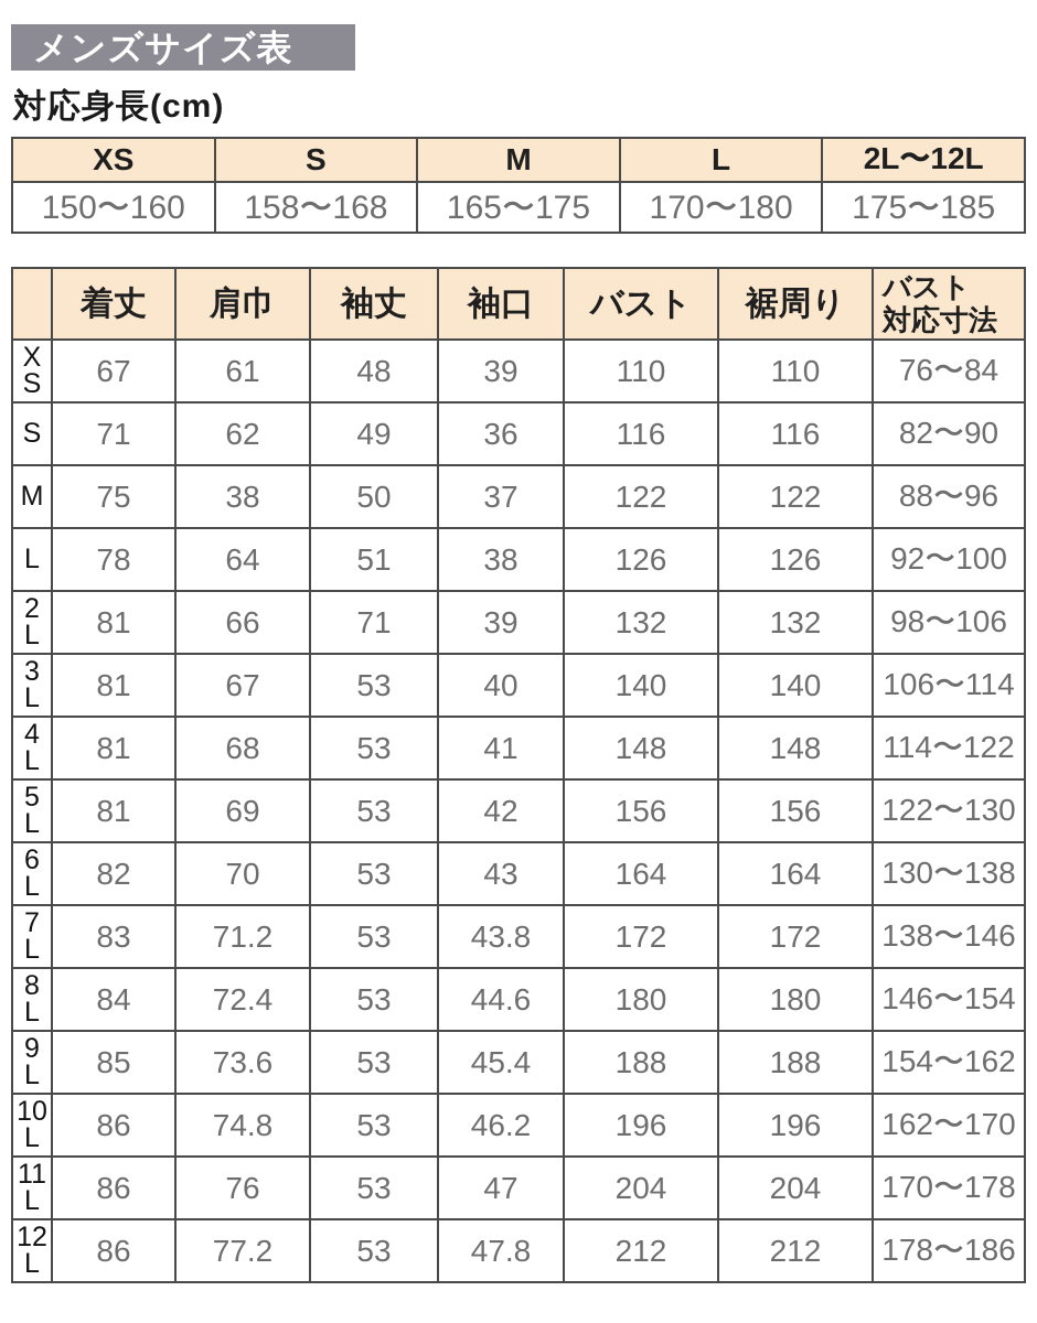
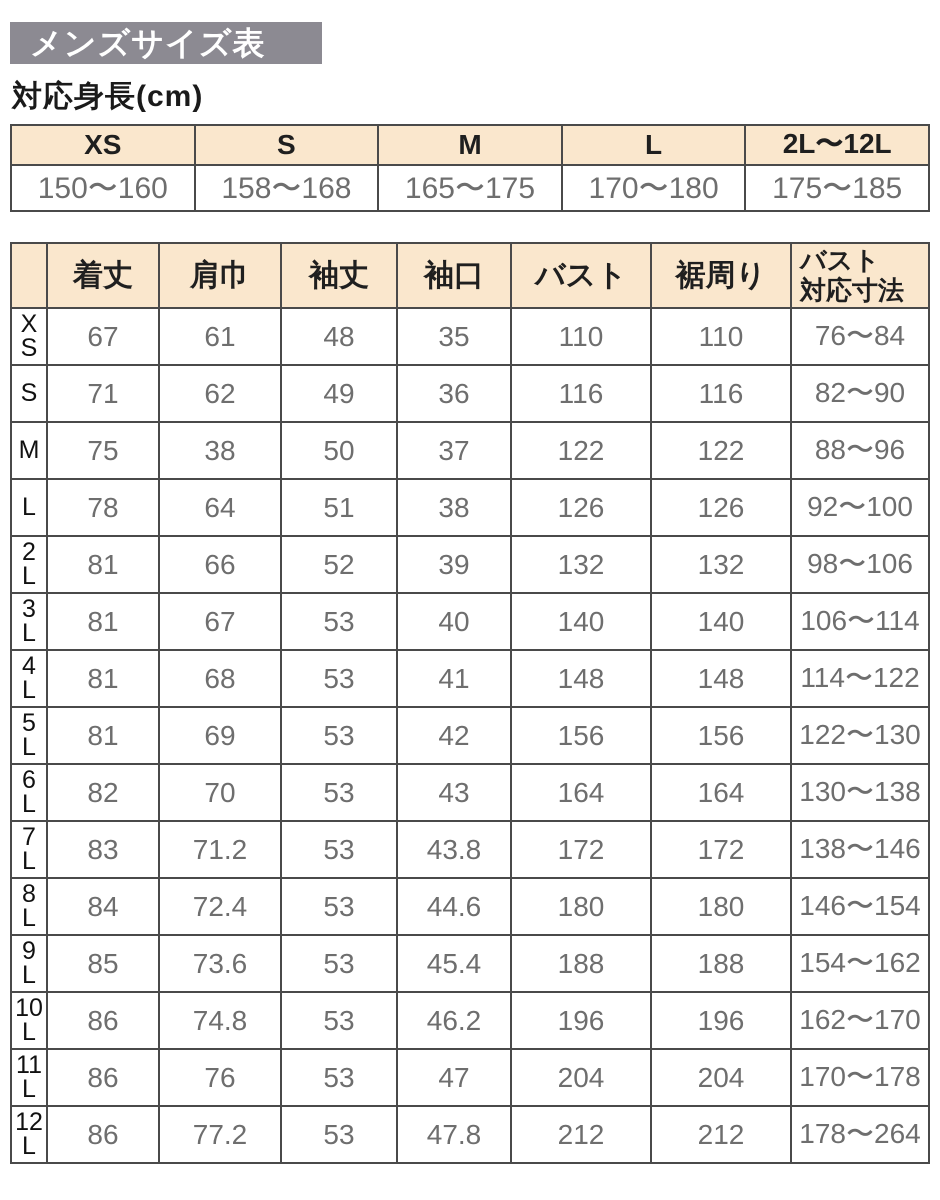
  メンズサイズ表
  対応身長(cm)
  XS	S	M	L	2L〜12L
  150〜160	158〜168	165〜175	170〜180	175〜185
  	着丈	肩巾	袖丈	袖口	バスト	裾周り	バスト 対応寸法
- XS	67	61	48	39	110	110	76〜84
+ XS	67	61	48	35	110	110	76〜84
  S	71	62	49	36	116	116	82〜90
  M	75	38	50	37	122	122	88〜96
  L	78	64	51	38	126	126	92〜100
- 2L	81	66	71	39	132	132	98〜106
+ 2L	81	66	52	39	132	132	98〜106
  3L	81	67	53	40	140	140	106〜114
  4L	81	68	53	41	148	148	114〜122
  5L	81	69	53	42	156	156	122〜130
  6L	82	70	53	43	164	164	130〜138
  7L	83	71.2	53	43.8	172	172	138〜146
  8L	84	72.4	53	44.6	180	180	146〜154
  9L	85	73.6	53	45.4	188	188	154〜162
  10L	86	74.8	53	46.2	196	196	162〜170
  11L	86	76	53	47	204	204	170〜178
- 12L	86	77.2	53	47.8	212	212	178〜186
+ 12L	86	77.2	53	47.8	212	212	178〜264
